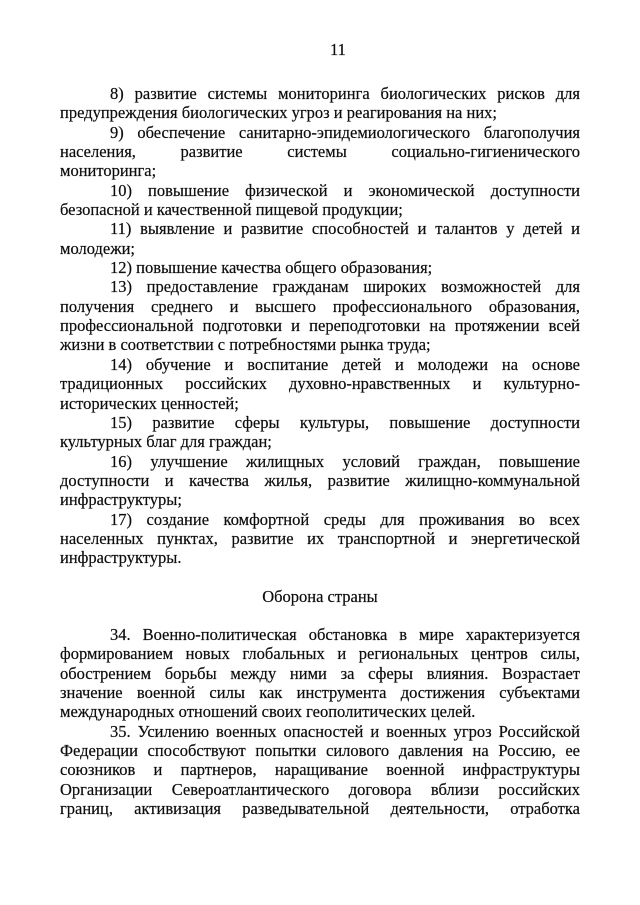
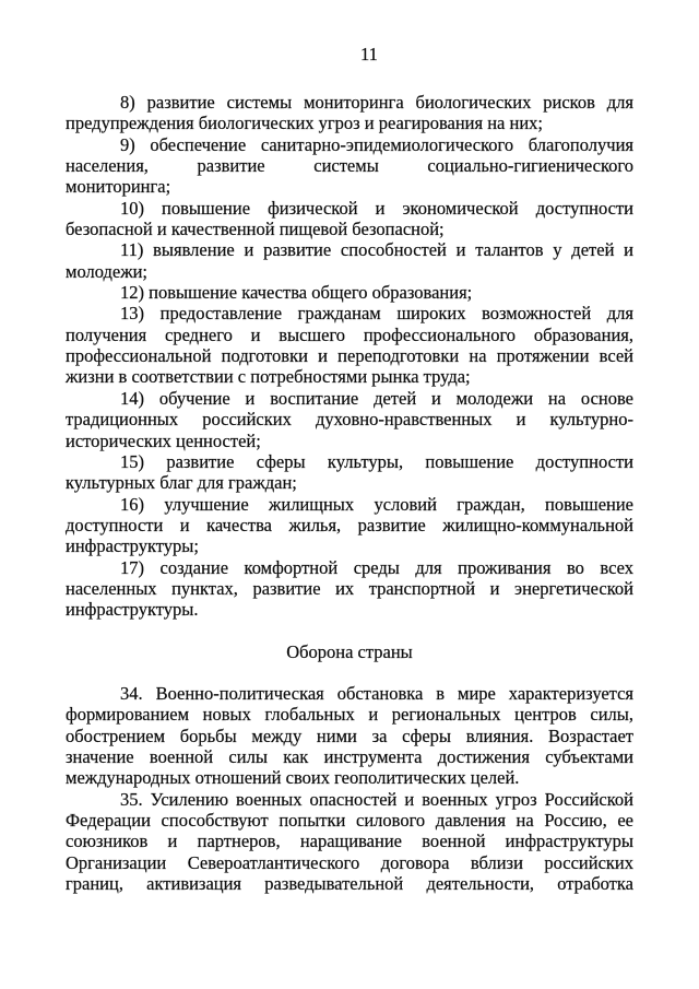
  11
  8) развитие системы мониторинга биологических рисков для
  предупреждения биологических угроз и реагирования на них;
  9) обеспечение санитарно-эпидемиологического благополучия
  населения, развитие системы социально-гигиенического
  мониторинга;
  10) повышение физической и экономической доступности
- безопасной и качественной пищевой продукции;
+ безопасной и качественной пищевой безопасной;
  11) выявление и развитие способностей и талантов у детей и
  молодежи;
  12) повышение качества общего образования;
  13) предоставление гражданам широких возможностей для
  получения среднего и высшего профессионального образования,
  профессиональной подготовки и переподготовки на протяжении всей
  жизни в соответствии с потребностями рынка труда;
  14) обучение и воспитание детей и молодежи на основе
  традиционных российских духовно-нравственных и культурно-
  исторических ценностей;
  15) развитие сферы культуры, повышение доступности
  культурных благ для граждан;
  16) улучшение жилищных условий граждан, повышение
  доступности и качества жилья, развитие жилищно-коммунальной
  инфраструктуры;
  17) создание комфортной среды для проживания во всех
  населенных пунктах, развитие их транспортной и энергетической
  инфраструктуры.
  Оборона страны
  34. Военно-политическая обстановка в мире характеризуется
  формированием новых глобальных и региональных центров силы,
  обострением борьбы между ними за сферы влияния. Возрастает
  значение военной силы как инструмента достижения субъектами
  международных отношений своих геополитических целей.
  35. Усилению военных опасностей и военных угроз Российской
  Федерации способствуют попытки силового давления на Россию, ее
  союзников и партнеров, наращивание военной инфраструктуры
  Организации Североатлантического договора вблизи российских
  границ, активизация разведывательной деятельности, отработка
